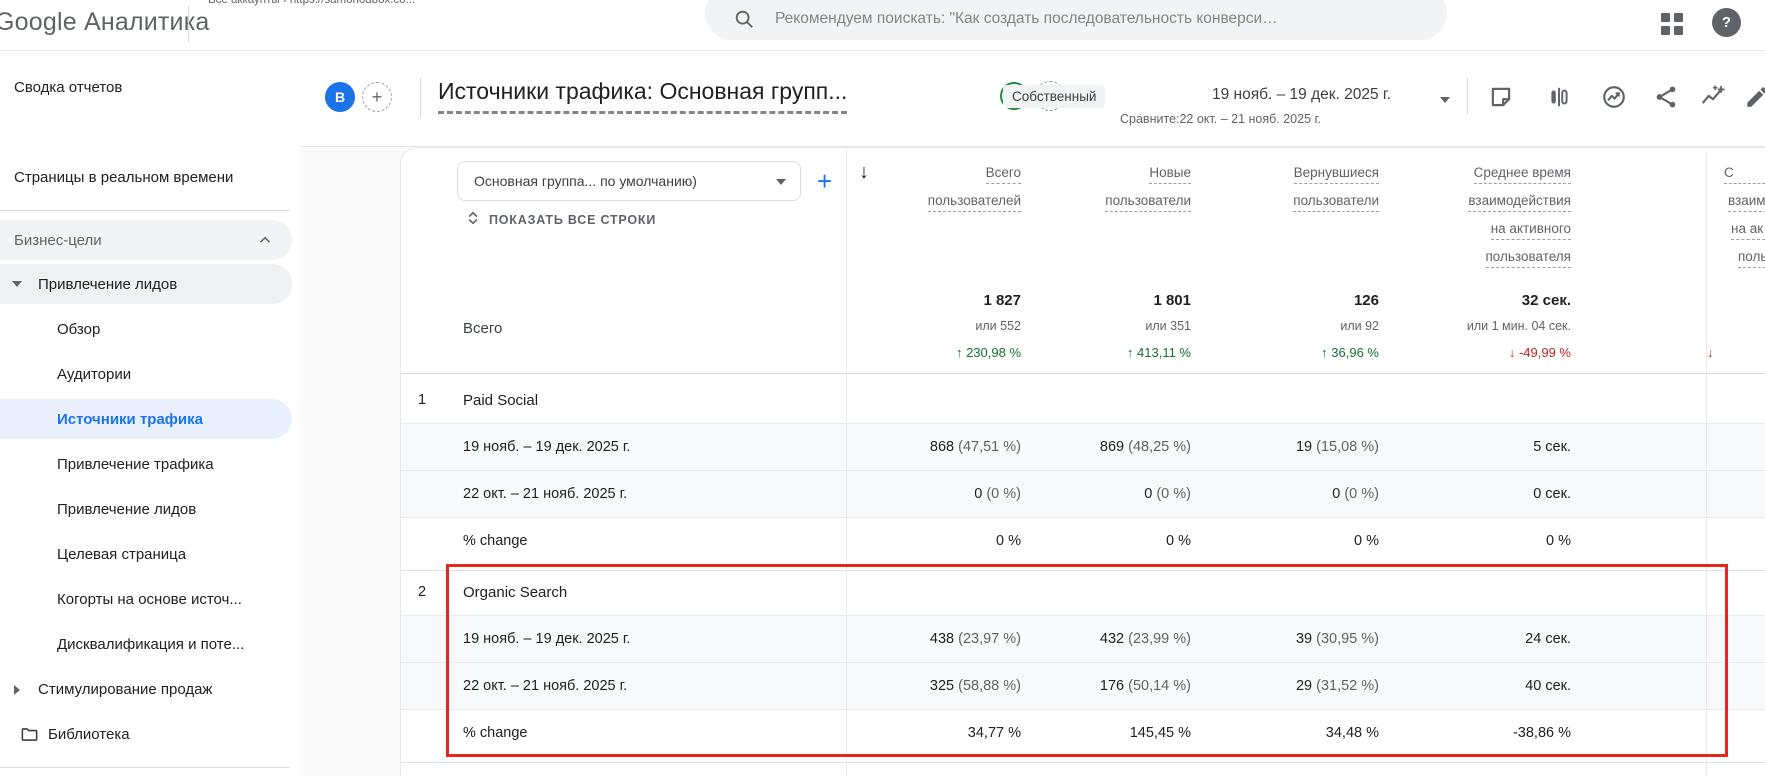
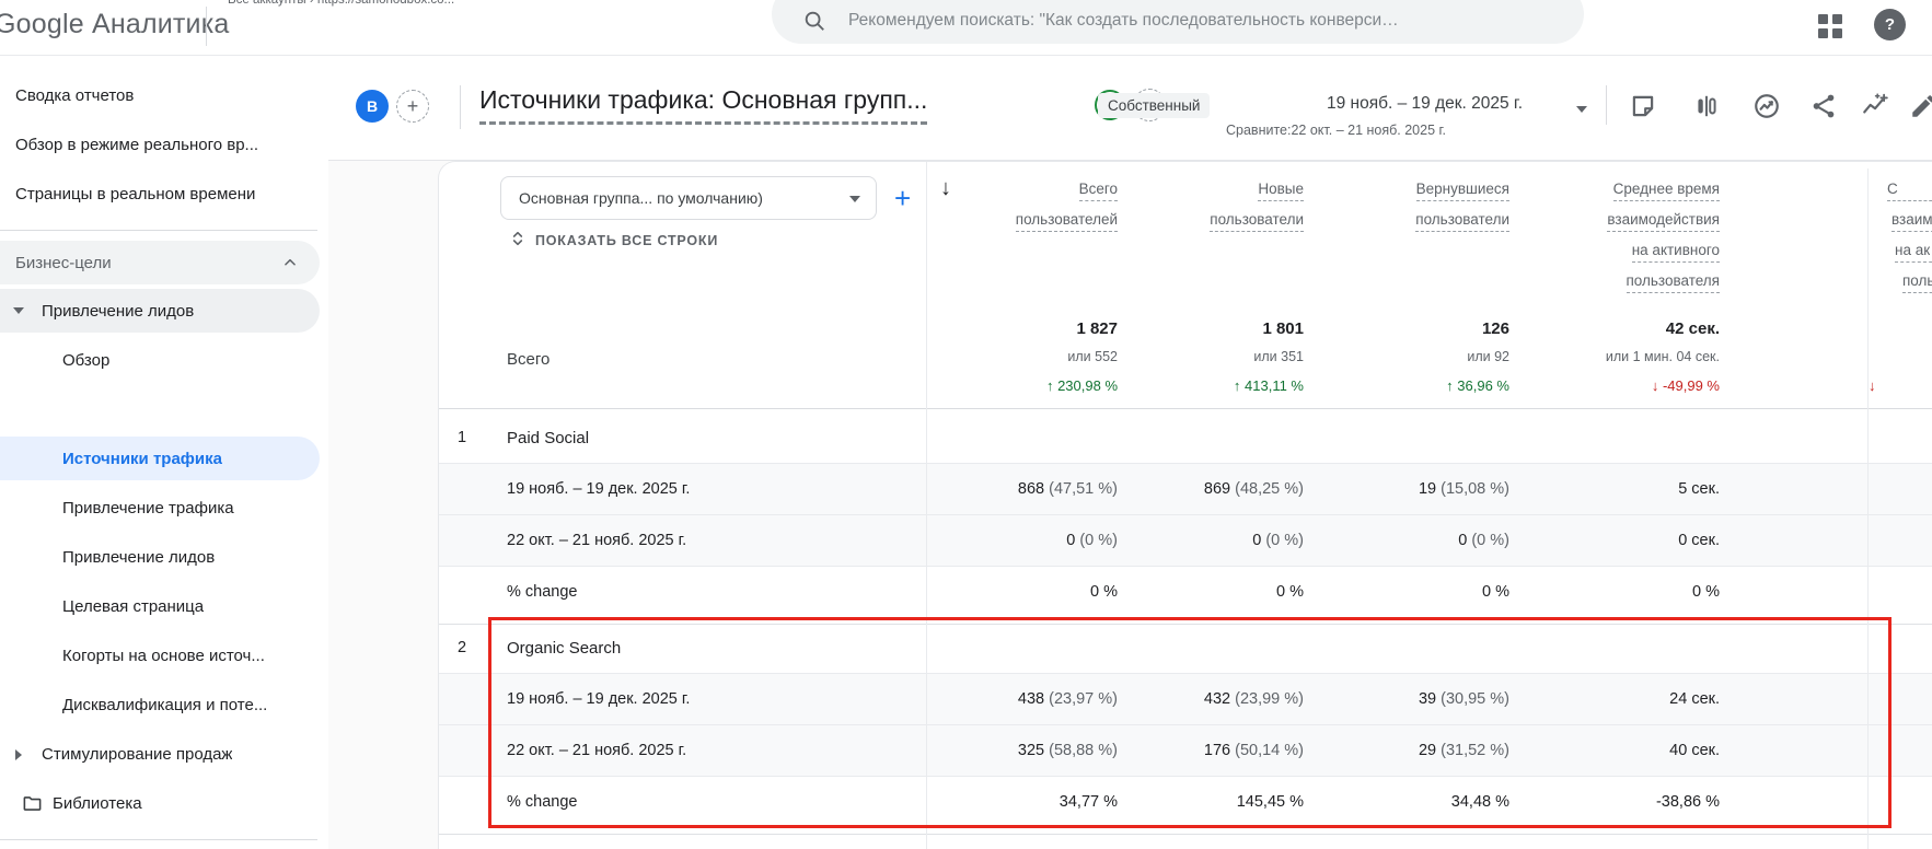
  Google Аналитика
  Все аккаунты › https://samohodbox.co...
  Рекомендуем поискать: "Как создать последовательность конверси…
  ?
  Сводка отчетов
+ Обзор в режиме реального вр...
  Страницы в реальном времени
  Бизнес-цели
  Привлечение лидов
  Обзор
- Аудитории
  Источники трафика
  Привлечение трафика
  Привлечение лидов
  Целевая страница
  Когорты на основе источ...
  Дисквалификация и поте...
  Стимулирование продаж
  Библиотека
  B
  +
  Источники трафика: Основная групп...
  Собственный
  19 нояб. – 19 дек. 2025 г.
  Сравните:22 окт. – 21 нояб. 2025 г.
  Основная группа... по умолчанию)
  +
  ПОКАЗАТЬ ВСЕ СТРОКИ
  ↓
  Всего
  пользователей
  Новые
  пользователи
  Вернувшиеся
  пользователи
  Среднее время
  взаимодействия
  на активного
  пользователя
  С
  на ак
  поль
  Всего
  1 827
  или 552
  ↑ 230,98 %
  1 801
  или 351
  ↑ 413,11 %
  126
  или 92
  ↑ 36,96 %
- 32 сек.
+ 42 сек.
  или 1 мин. 04 сек.
  ↓ -49,99 %
  ↓
  1
  Paid Social
  19 нояб. – 19 дек. 2025 г.
  868 (47,51 %)
  869 (48,25 %)
  19 (15,08 %)
  5 сек.
  22 окт. – 21 нояб. 2025 г.
  0 (0 %)
  0 (0 %)
  0 (0 %)
  0 сек.
  % change
  0 %
  0 %
  0 %
  0 %
  2
  Organic Search
  19 нояб. – 19 дек. 2025 г.
  438 (23,97 %)
  432 (23,99 %)
  39 (30,95 %)
  24 сек.
  22 окт. – 21 нояб. 2025 г.
  325 (58,88 %)
  176 (50,14 %)
  29 (31,52 %)
  40 сек.
  % change
  34,77 %
  145,45 %
  34,48 %
  -38,86 %
